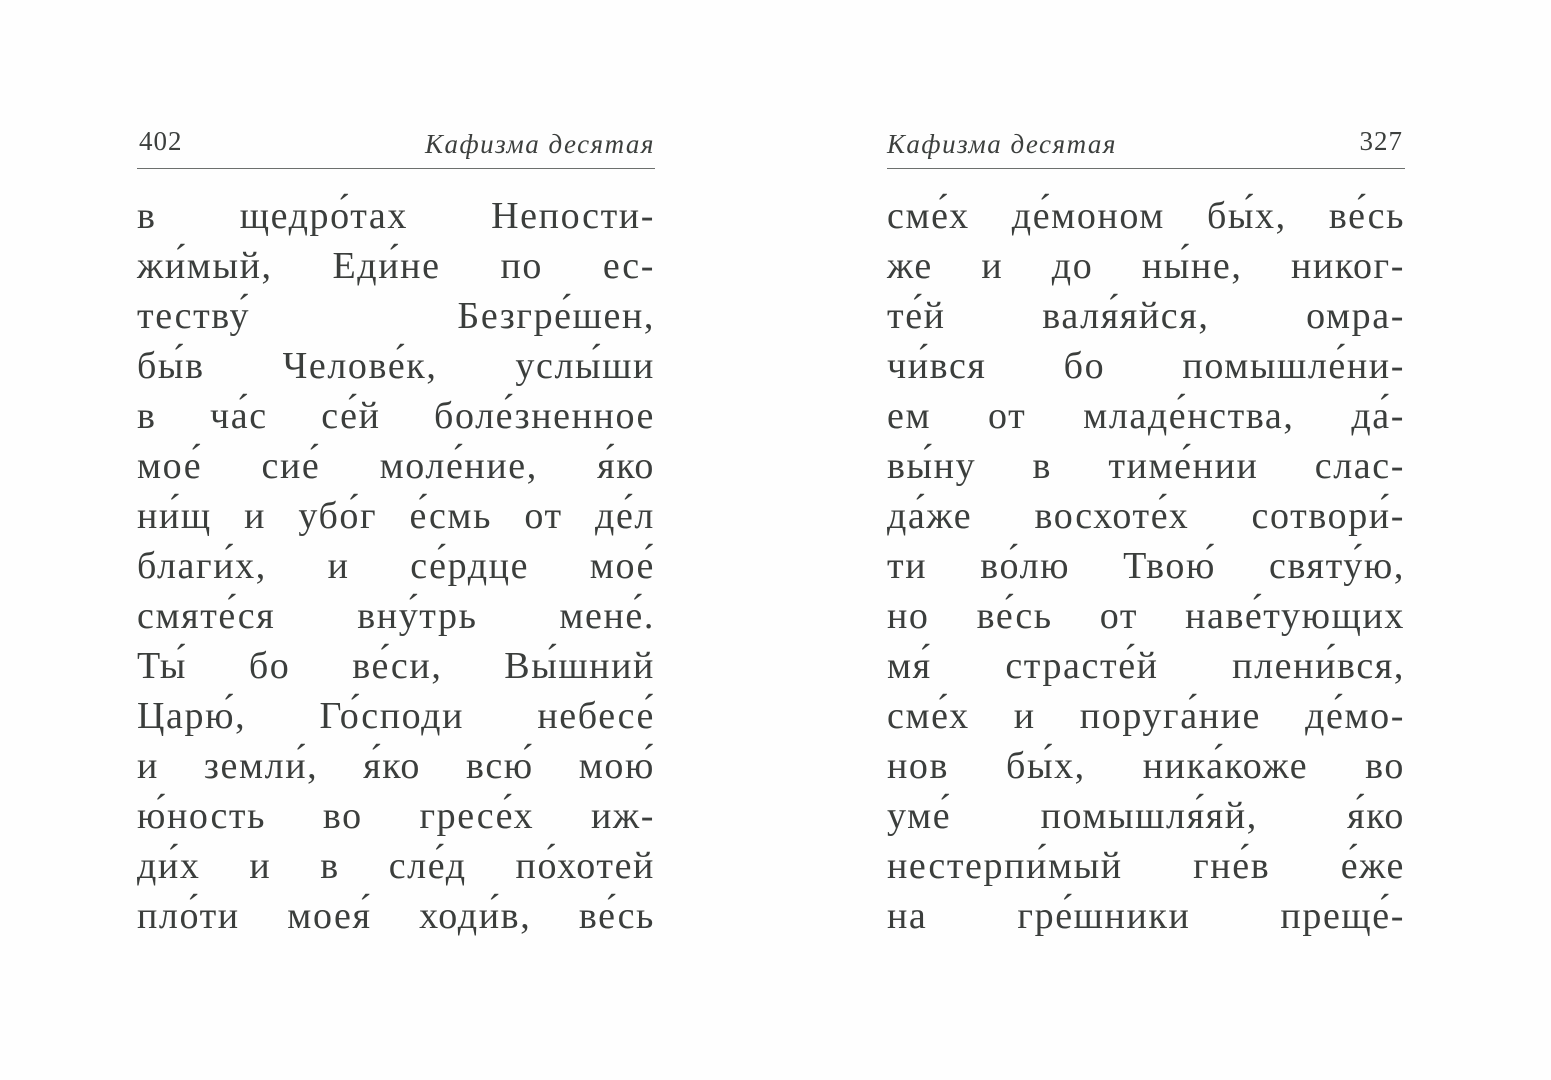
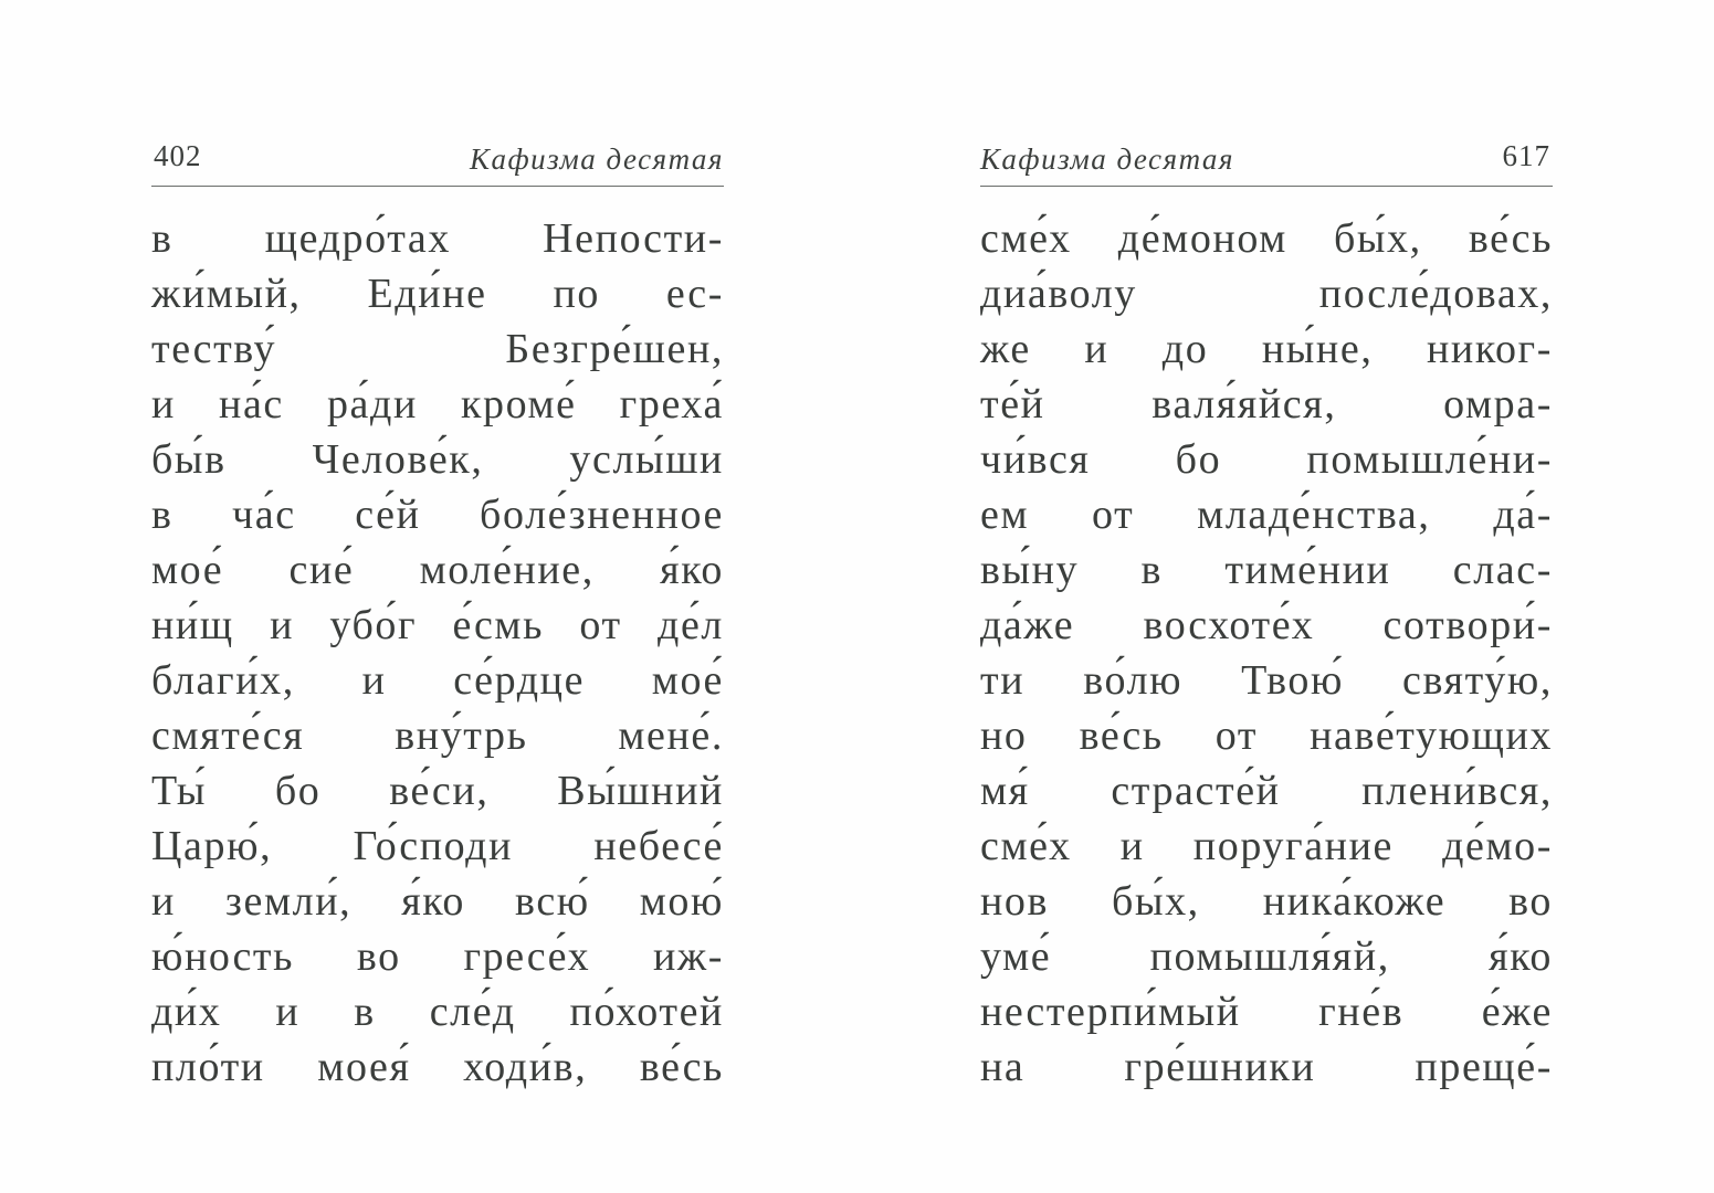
  402
  Кафизма десятая
  в щедро́тах Непости-
  жи́мый, Еди́не по ес-
  теству́ Безгре́шен,
+ и на́с ра́ди кроме́ греха́
  бы́в Челове́к, услы́ши
  в ча́с се́й боле́зненное
  мое́ сие́ моле́ние, я́ко
  ни́щ и убо́г е́смь от де́л
  благи́х, и се́рдце мое́
  смяте́ся вну́трь мене́.
  Ты́ бо ве́си, Вы́шний
  Царю́, Го́споди небесе́
  и земли́, я́ко всю́ мою́
  ю́ность во гресе́х иж-
  ди́х и в сле́д по́хотей
  пло́ти моея́ ходи́в, ве́сь
  Кафизма десятая
- 327
+ 617
  сме́х де́моном бы́х, ве́сь
+ диа́волу после́довах,
  же и до ны́не, никог-
  те́й валя́яйся, омра-
  чи́вся бо помышле́ни-
  ем от младе́нства, да́-
  вы́ну в тиме́нии слас-
  да́же восхоте́х сотвори́-
  ти во́лю Твою́ святу́ю,
  но ве́сь от наве́тующих
  мя́ страсте́й плени́вся,
  сме́х и поруга́ние де́мо-
  нов бы́х, ника́коже во
  уме́ помышля́яй, я́ко
  нестерпи́мый гне́в е́же
  на гре́шники преще́-
